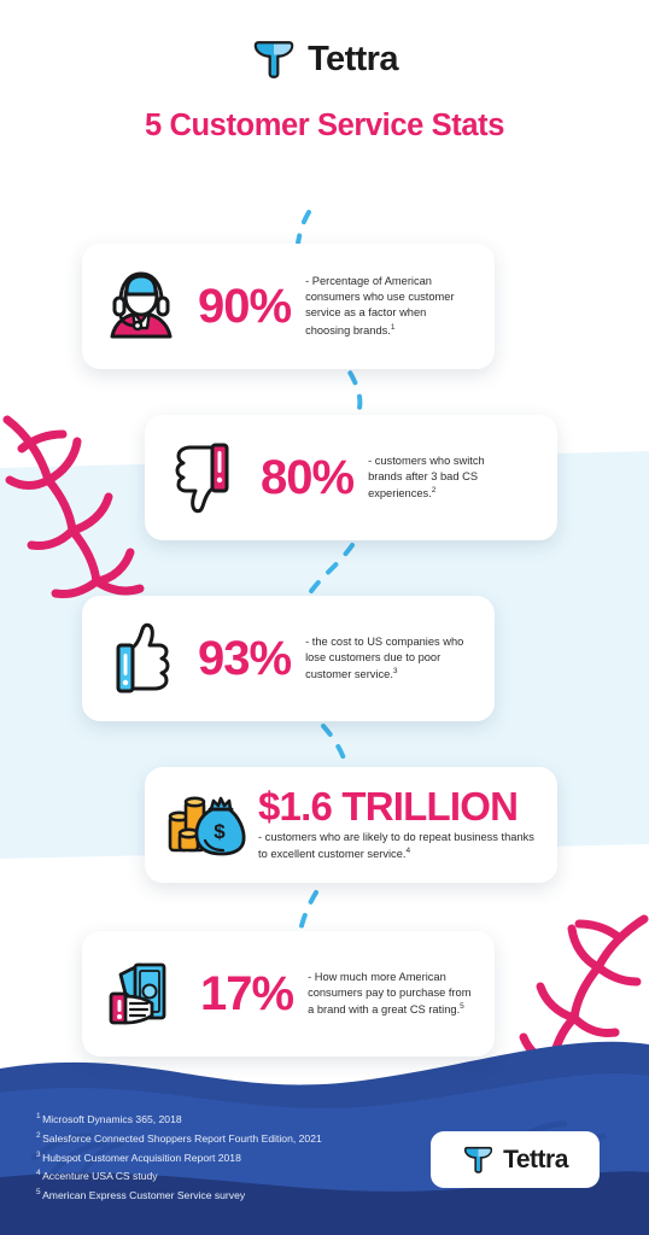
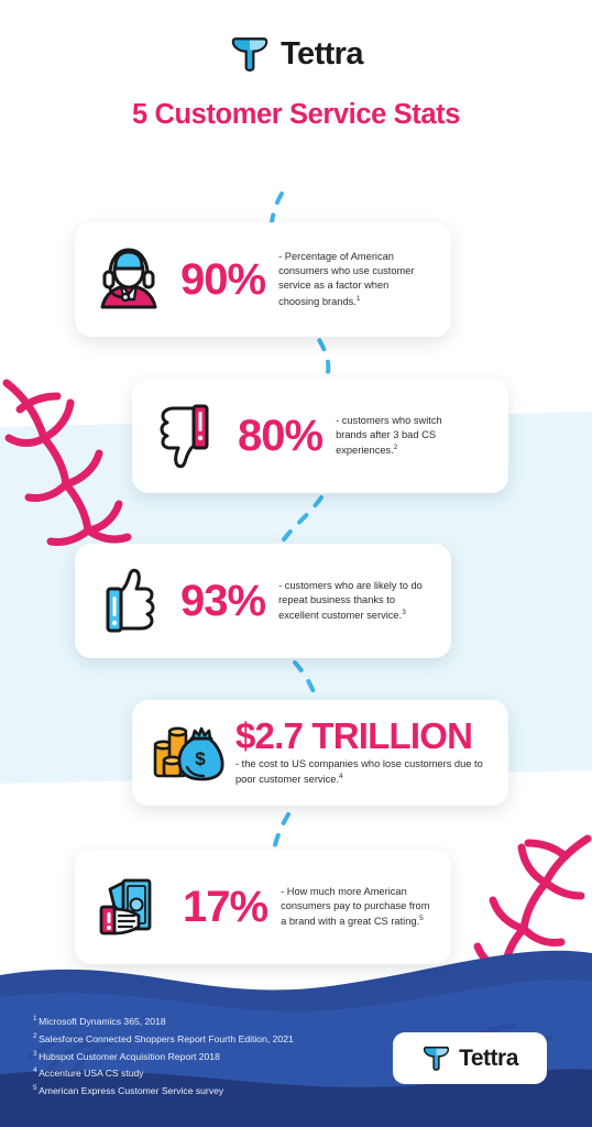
  Tettra
  5 Customer Service Stats
  90%
  - Percentage of American consumers who use customer service as a factor when choosing brands.
  80%
  - customers who switch brands after 3 bad CS experiences.
  93%
- - the cost to US companies who lose customers due to poor customer service.
+ - customers who are likely to do repeat business thanks to excellent customer service.
  $
- $1.6 TRILLION
+ $2.7 TRILLION
- - customers who are likely to do repeat business thanks to excellent customer service.
+ - the cost to US companies who lose customers due to poor customer service.
  17%
  - How much more American consumers pay to purchase from a brand with a great CS rating.
  Microsoft Dynamics 365, 2018
  Salesforce Connected Shoppers Report Fourth Edition, 2021
  Hubspot Customer Acquisition Report 2018
  Accenture USA CS study
  American Express Customer Service survey
  Tettra
